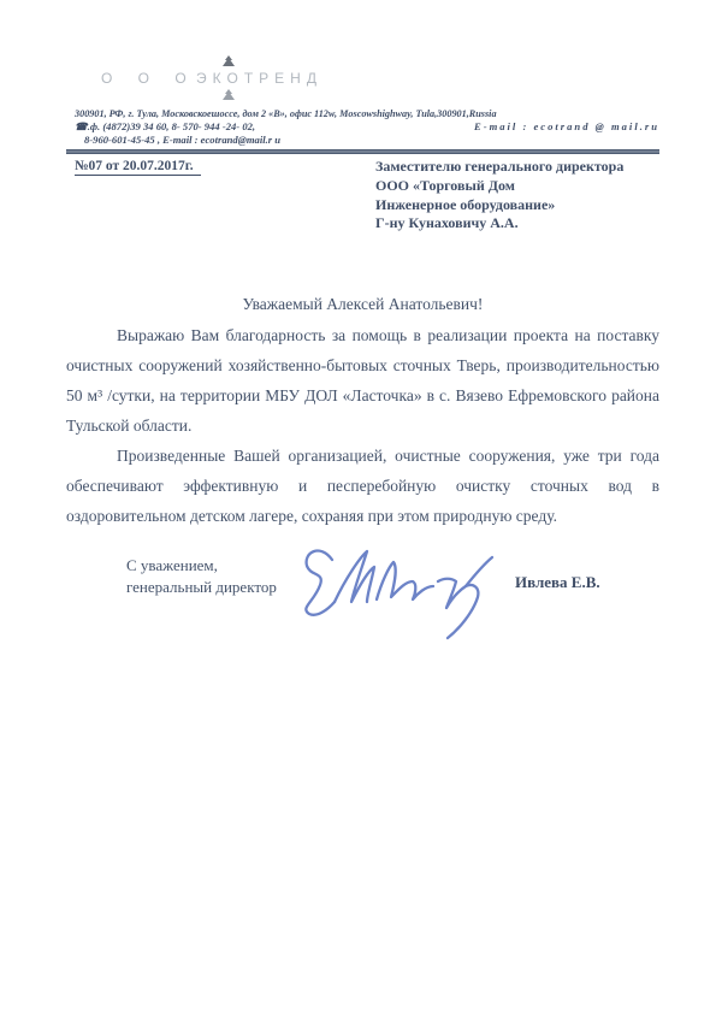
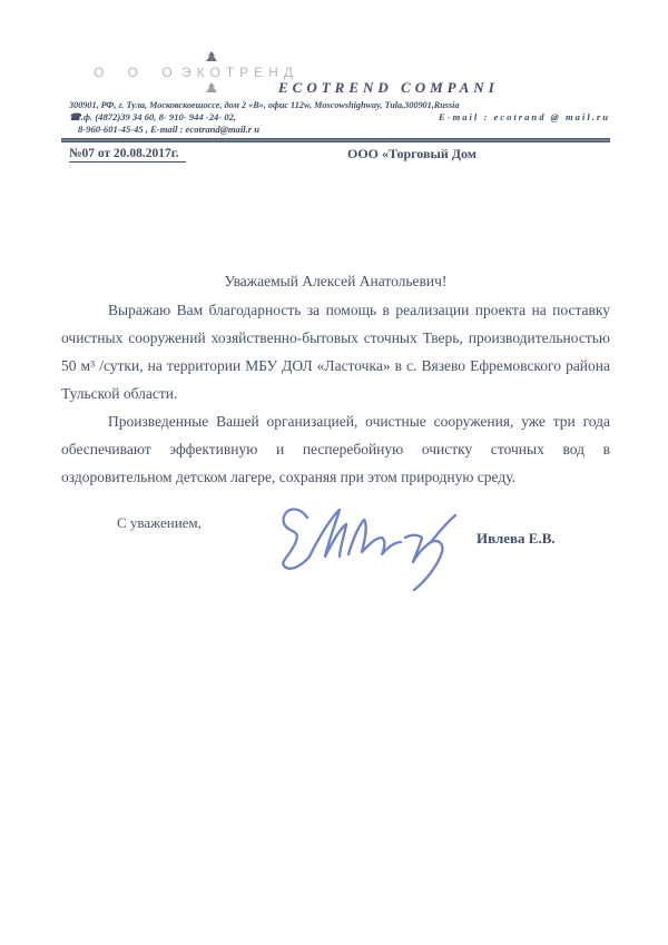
  О О О
  ЭКОТРЕНД
+ ECOTREND COMPANI
  300901, РФ, г. Тула, Московскоешоссе, дом 2 «В», офис 112w, Moscowshighway, Tula,300901,Russia
- ☎.ф. (4872)39 34 60, 8- 570- 944 -24- 02,
+ ☎.ф. (4872)39 34 60, 8- 910- 944 -24- 02,
  E-mail : ecotrand @ mail.ru
  8-960-601-45-45 , E-mail : ecotrand@mail.r u
- №07 от 20.07.2017г.
+ №07 от 20.08.2017г.
- Заместителю генерального директора
  ООО «Торговый Дом
- Инженерное оборудование»
- Г-ну Кунаховичу А.А.
  Уважаемый Алексей Анатольевич!
  Выражаю Вам благодарность за помощь в реализации проекта на поставку очистных сооружений хозяйственно-бытовых сточных Тверь, производительностью 50 м³ /сутки, на территории МБУ ДОЛ «Ласточка» в с. Вязево Ефремовского района Тульской области.
  Произведенные Вашей организацией, очистные сооружения, уже три года обеспечивают эффективную и песперебойную очистку сточных вод в оздоровительном детском лагере, сохраняя при этом природную среду.
  С уважением,
- генеральный директор
  Ивлева Е.В.
